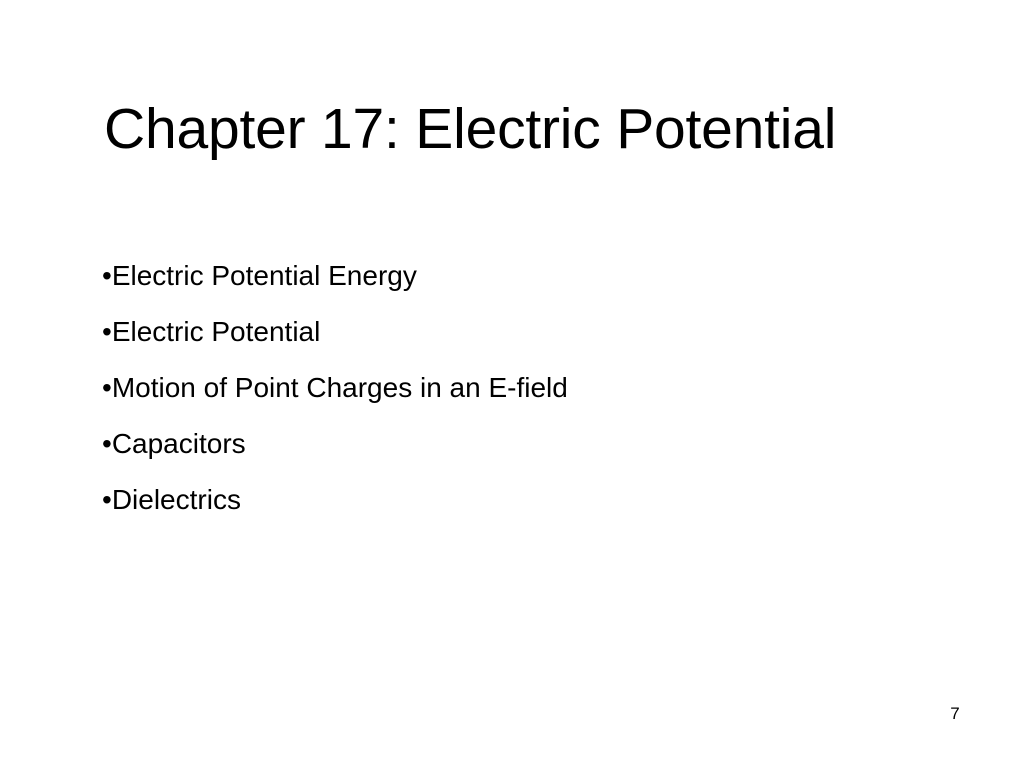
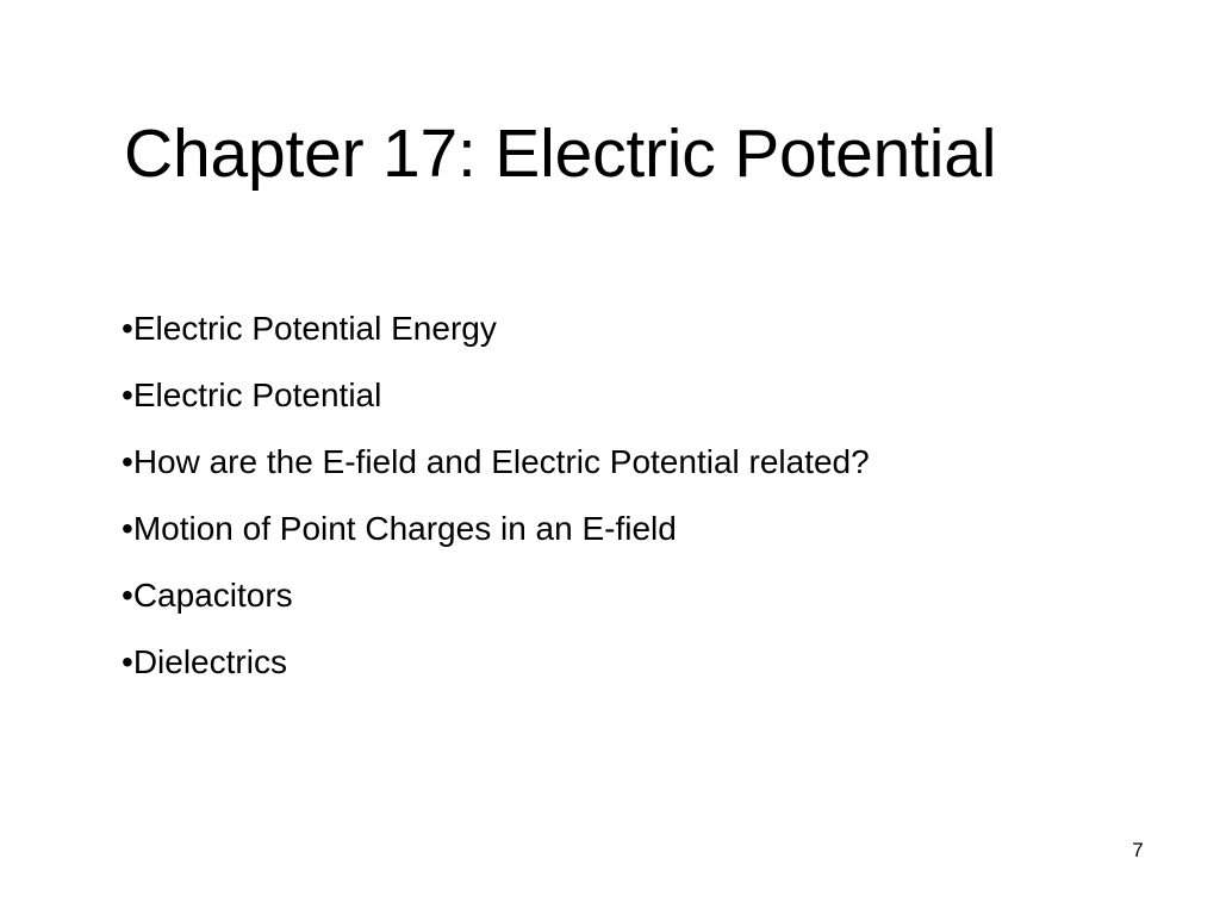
  Chapter 17: Electric Potential
  •Electric Potential Energy
  •Electric Potential
+ •How are the E-field and Electric Potential related?
  •Motion of Point Charges in an E-field
  •Capacitors
  •Dielectrics
  7
